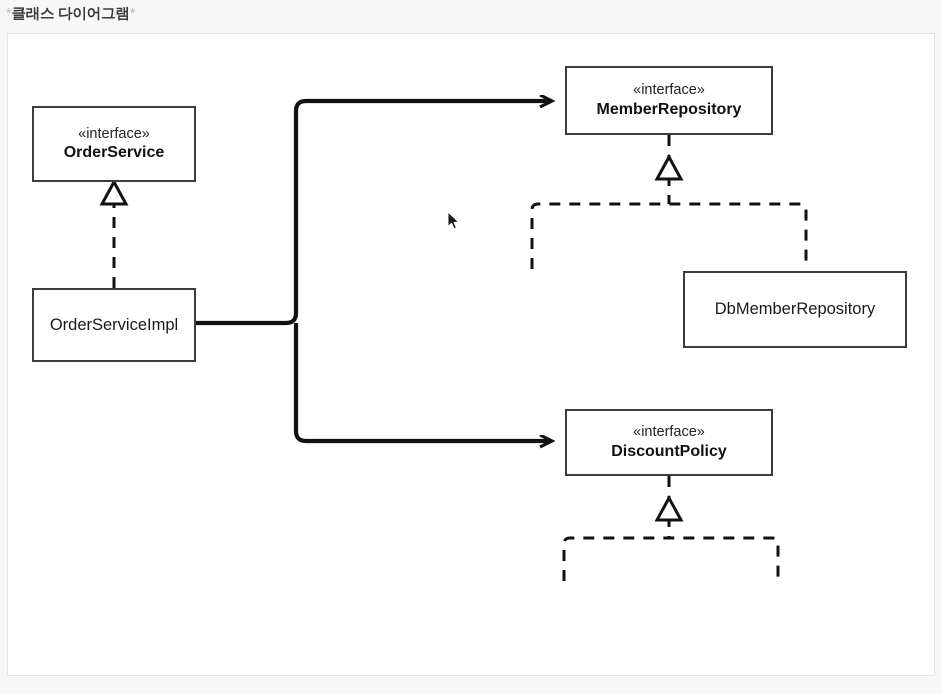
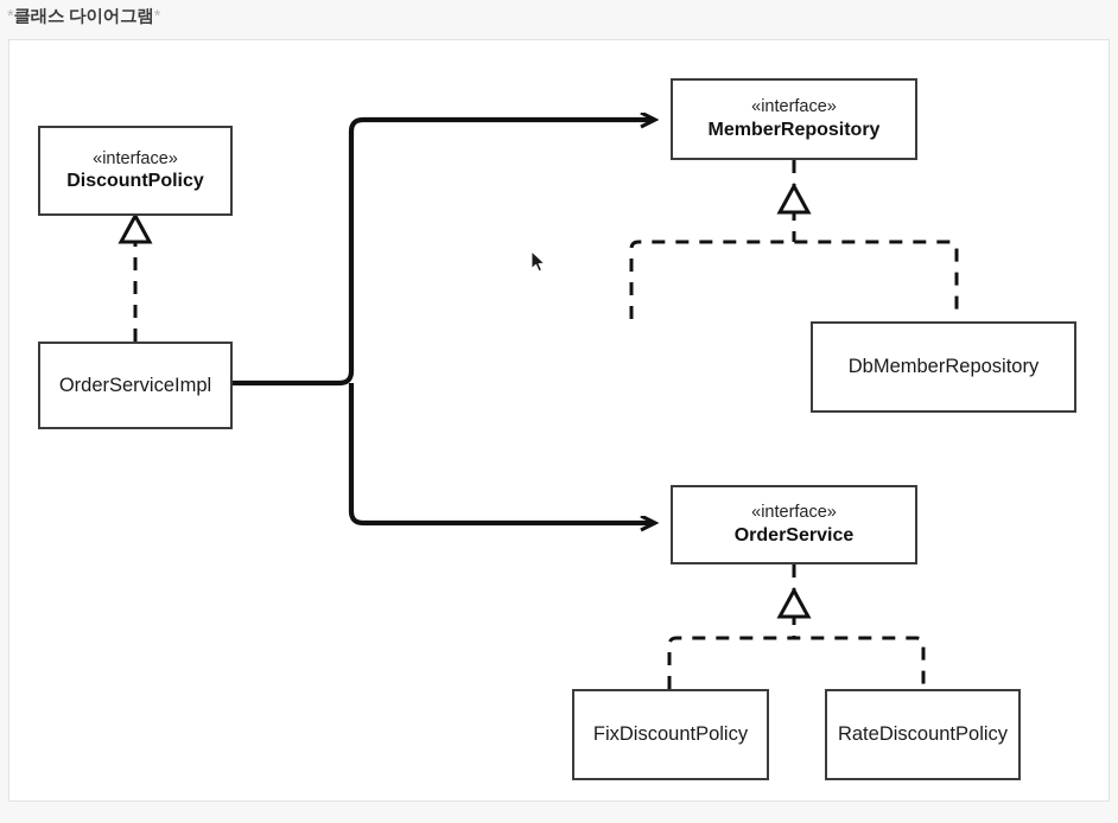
  *클래스 다이어그램*
  «interface»
- OrderService
+ DiscountPolicy
  OrderServiceImpl
  «interface»
  MemberRepository
  DbMemberRepository
  «interface»
- DiscountPolicy
+ OrderService
+ FixDiscountPolicy
+ RateDiscountPolicy
